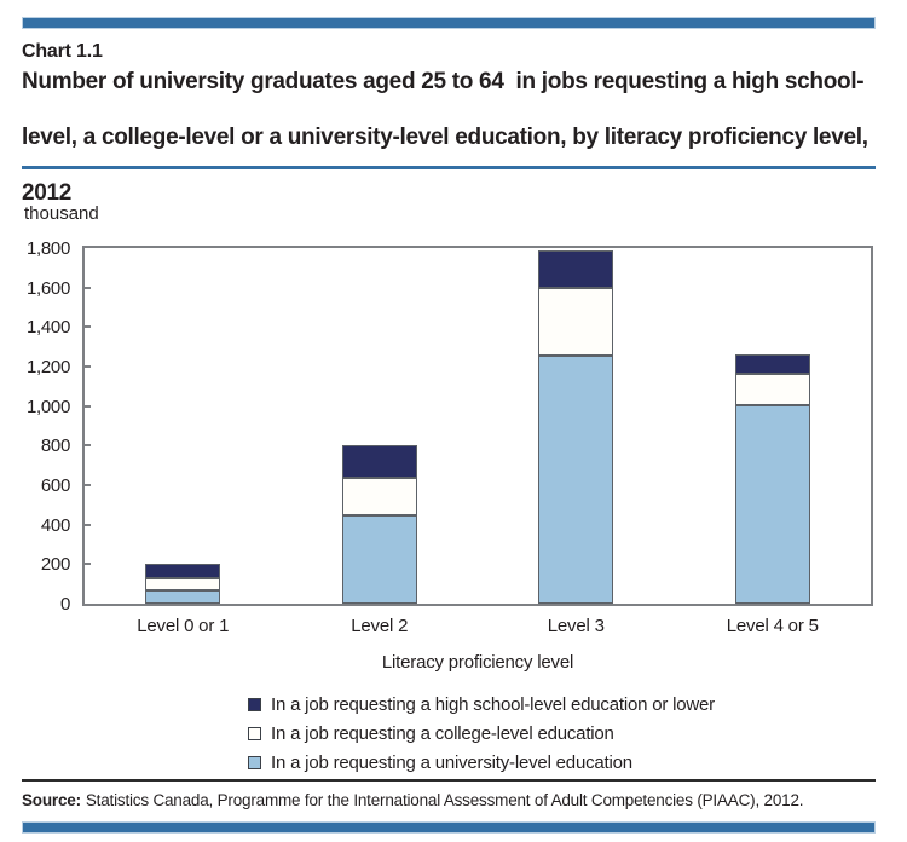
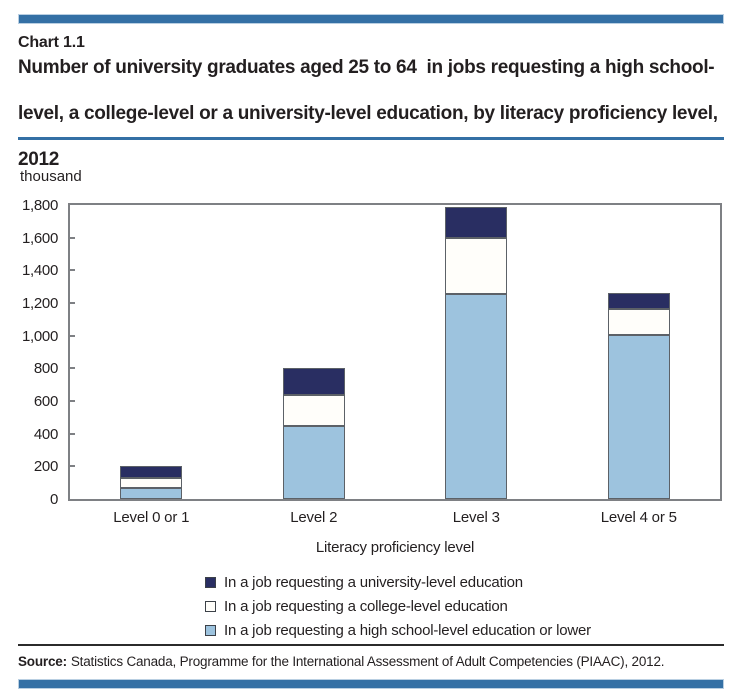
  Chart 1.1
  Number of university graduates aged 25 to 64 in jobs requesting a high school-
  level, a college-level or a university-level education, by literacy proficiency level,
  2012
  thousand
  0
  200
  400
  600
  800
  1,000
  1,200
  1,400
  1,600
  1,800
  Level 0 or 1
  Level 2
  Level 3
  Level 4 or 5
  Literacy proficiency level
- In a job requesting a high school-level education or lower
+ In a job requesting a university-level education
  In a job requesting a college-level education
- In a job requesting a university-level education
+ In a job requesting a high school-level education or lower
  Source: Statistics Canada, Programme for the International Assessment of Adult Competencies (PIAAC), 2012.
